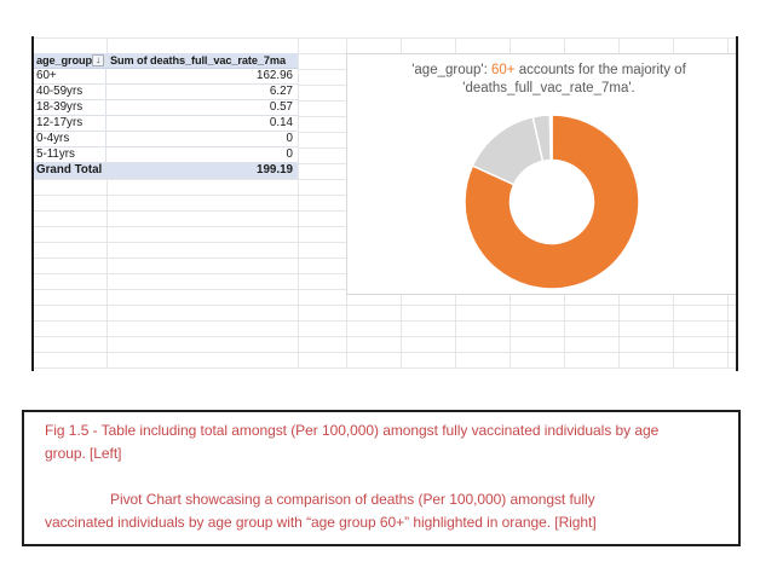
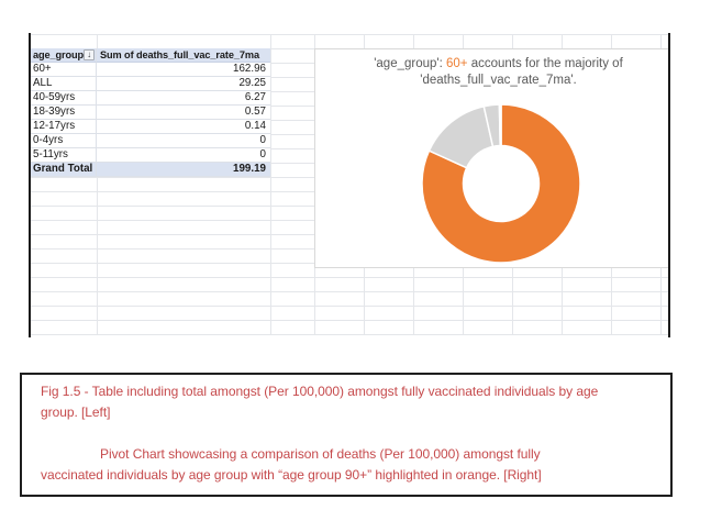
  age_group
  ↓
  Sum of deaths_full_vac_rate_7ma
  60+
  162.96
+ ALL
+ 29.25
  40-59yrs
  6.27
  18-39yrs
  0.57
  12-17yrs
  0.14
  0-4yrs
  0
  5-11yrs
  0
  Grand Total
  199.19
  'age_group': 60+ accounts for the majority of
  'deaths_full_vac_rate_7ma'.
  Fig 1.5 - Table including total amongst (Per 100,000) amongst fully vaccinated individuals by age
  group. [Left]
  Pivot Chart showcasing a comparison of deaths (Per 100,000) amongst fully
- vaccinated individuals by age group with “age group 60+” highlighted in orange. [Right]
+ vaccinated individuals by age group with “age group 90+” highlighted in orange. [Right]
